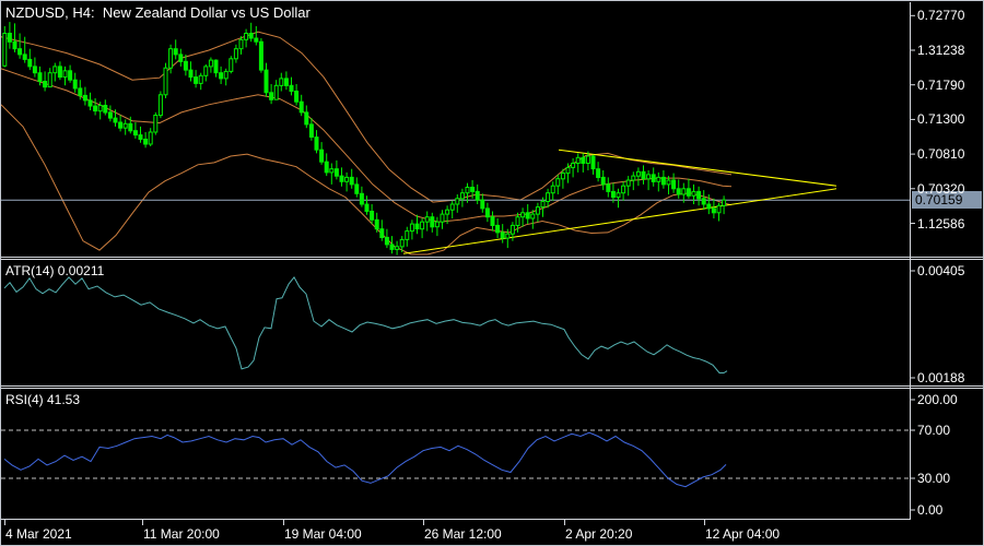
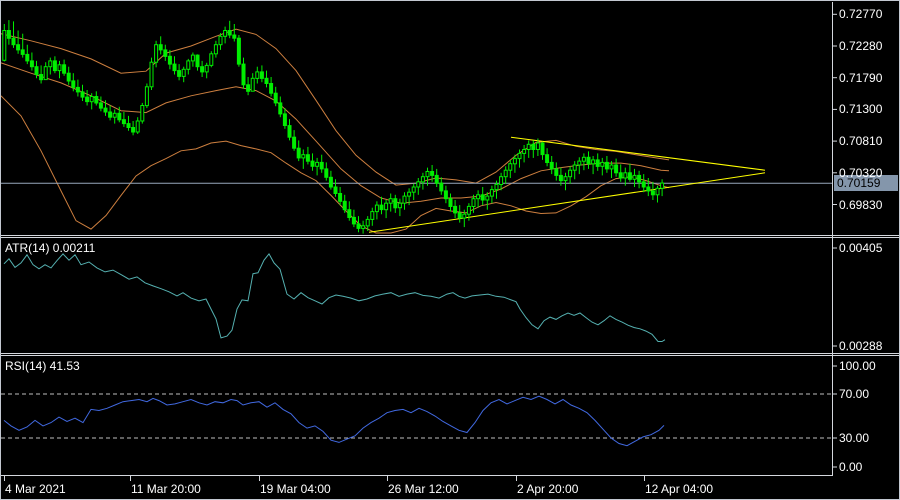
- NZDUSD, H4: New Zealand Dollar vs US Dollar
  ATR(14) 0.00211
- RSI(4) 41.53
+ RSI(14) 41.53
  0.70159
  0.72770
- 1.31238
+ 0.72280
  0.71790
  0.71300
  0.70810
  0.70320
- 1.12586
+ 0.69830
  0.00405
- 0.00188
+ 0.00288
- 200.00
+ 100.00
  70.00
  30.00
  0.00
  4 Mar 2021
  11 Mar 20:00
  19 Mar 04:00
  26 Mar 12:00
- 2 Apr 20:20
+ 2 Apr 20:00
  12 Apr 04:00
